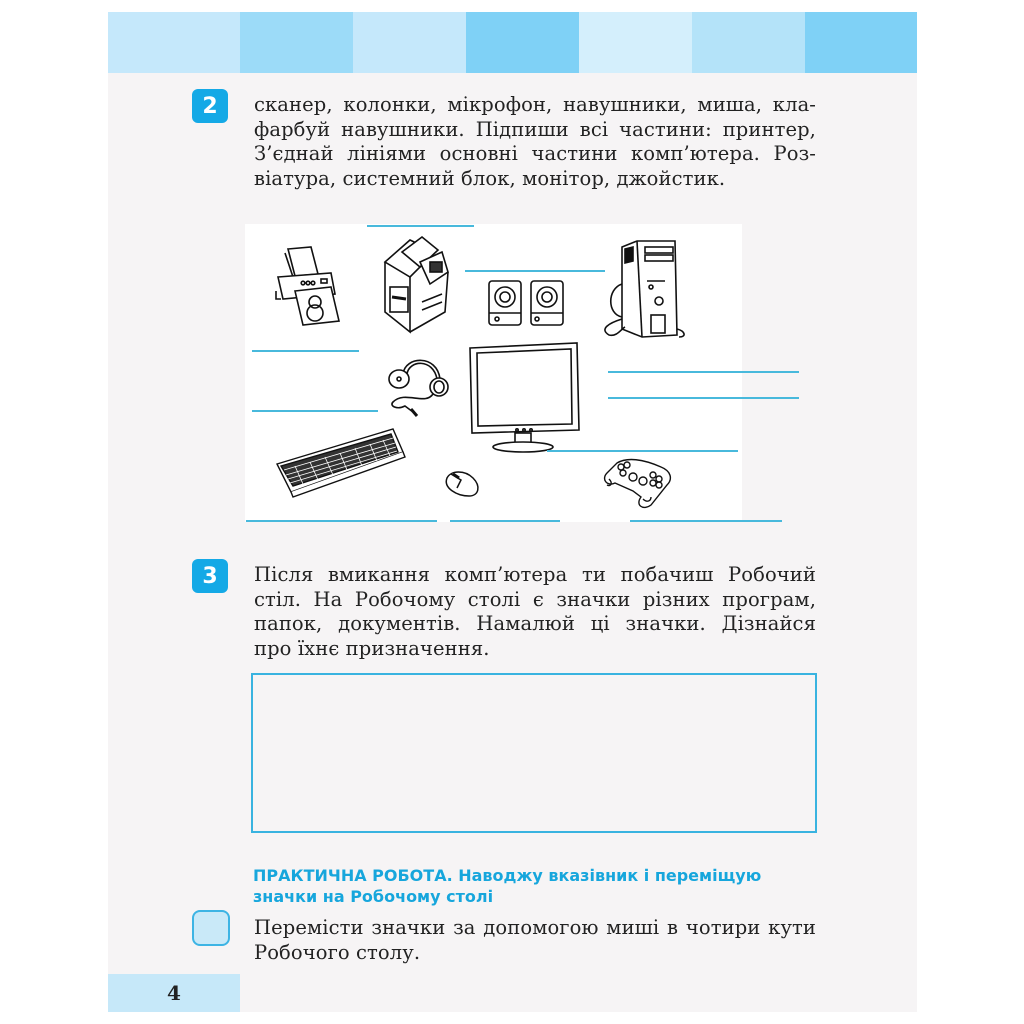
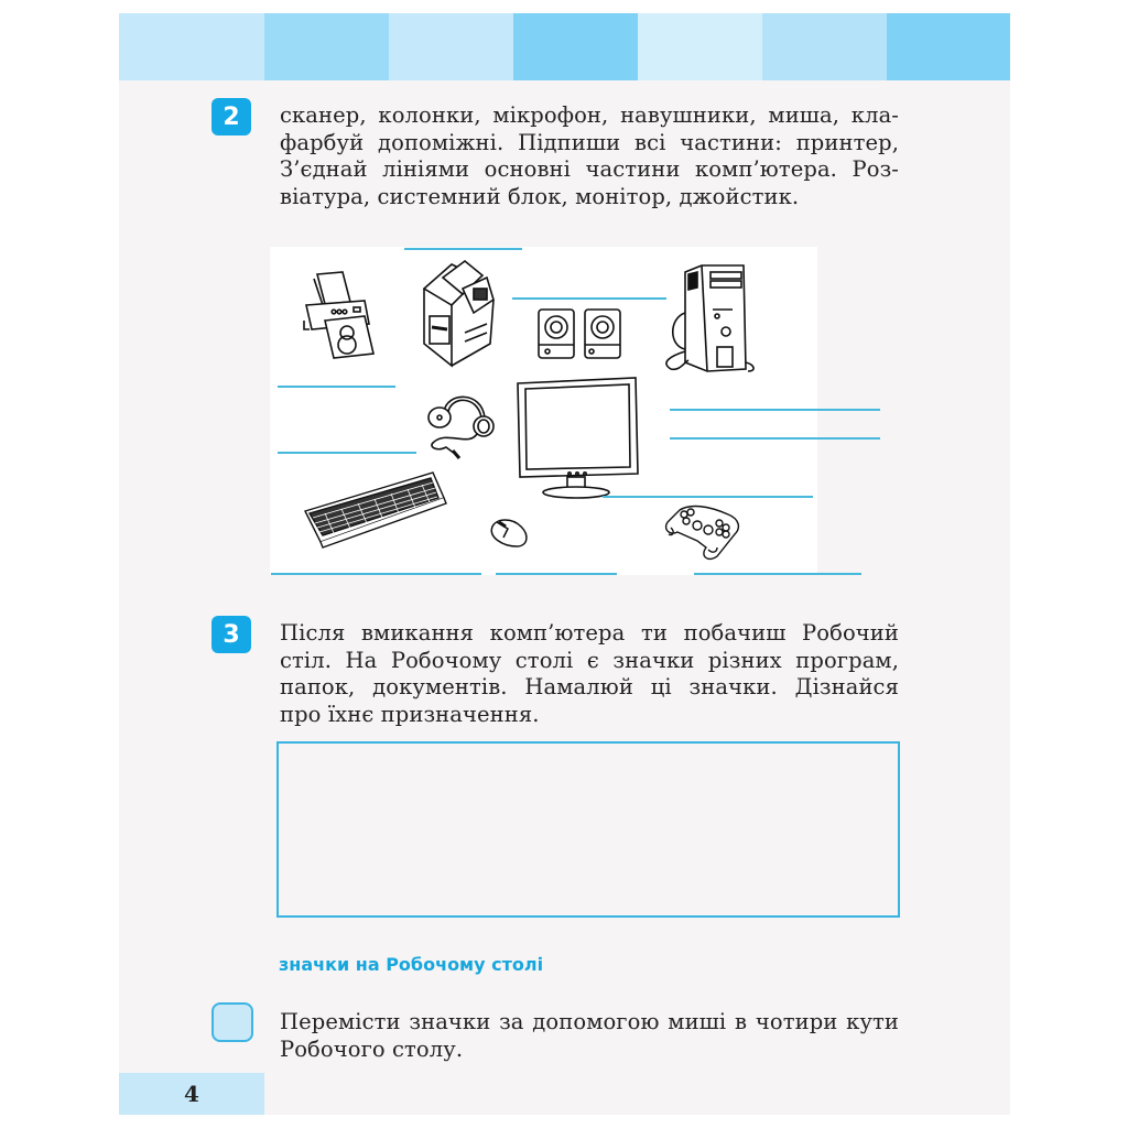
  2
  сканер, колонки, мікрофон, навушники, миша, кла-
- фарбуй навушники. Підпиши всі частини: принтер,
+ фарбуй допоміжні. Підпиши всі частини: принтер,
  З’єднай лініями основні частини комп’ютера. Роз-
  віатура, системний блок, монітор, джойстик.
  3
  Після вмикання комп’ютера ти побачиш Робочий
  стіл. На Робочому столі є значки різних програм,
  папок, документів. Намалюй ці значки. Дізнайся
  про їхнє призначення.
- ПРАКТИЧНА РОБОТА. Наводжу вказівник і переміщую
  значки на Робочому столі
  Перемісти значки за допомогою миші в чотири кути
  Робочого столу.
  4
